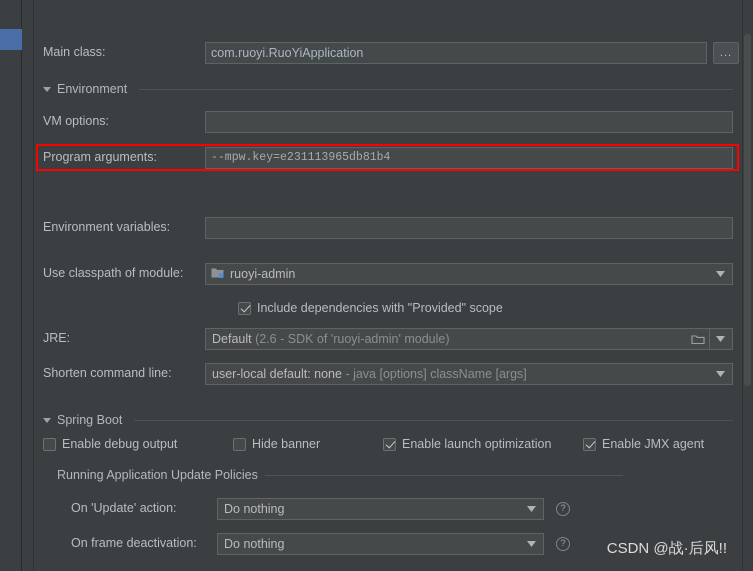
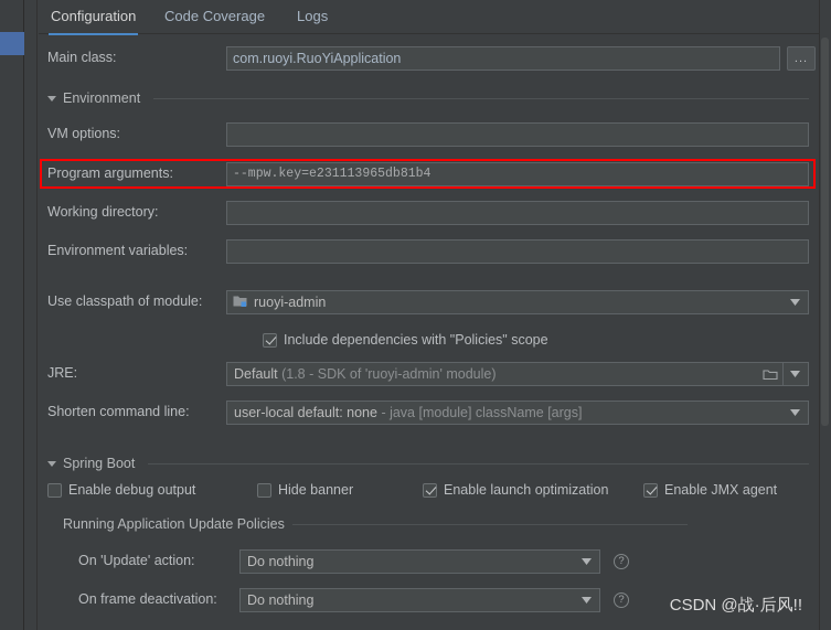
+ Configuration
+ Code Coverage
+ Logs
  Main class:
  com.ruoyi.RuoYiApplication
  ...
  Environment
  VM options:
  Program arguments:
  --mpw.key=e231113965db81b4
+ Working directory:
  Environment variables:
  Use classpath of module:
  ruoyi-admin
- Include dependencies with "Provided" scope
+ Include dependencies with "Policies" scope
  JRE:
- Default (2.6 - SDK of 'ruoyi-admin' module)
+ Default (1.8 - SDK of 'ruoyi-admin' module)
  Shorten command line:
- user-local default: none - java [options] className [args]
+ user-local default: none - java [module] className [args]
  Spring Boot
  Enable debug output
  Hide banner
  Enable launch optimization
  Enable JMX agent
  Running Application Update Policies
  On 'Update' action:
  Do nothing
  ?
  On frame deactivation:
  Do nothing
  ?
  CSDN @战·后风!!
